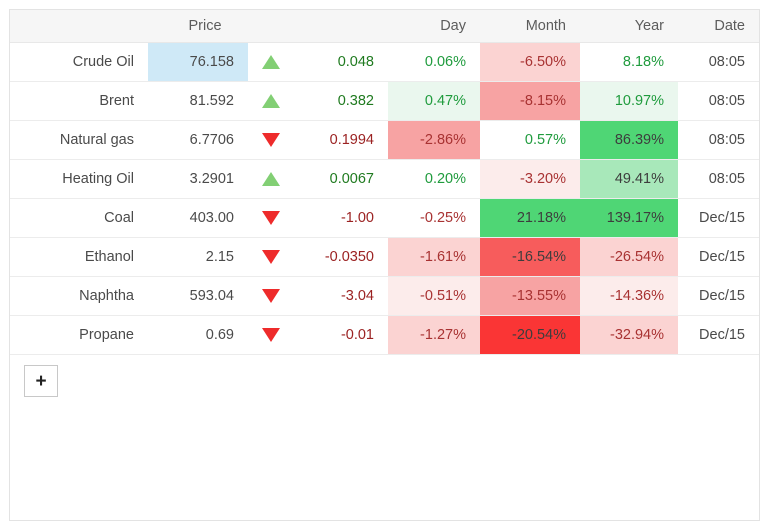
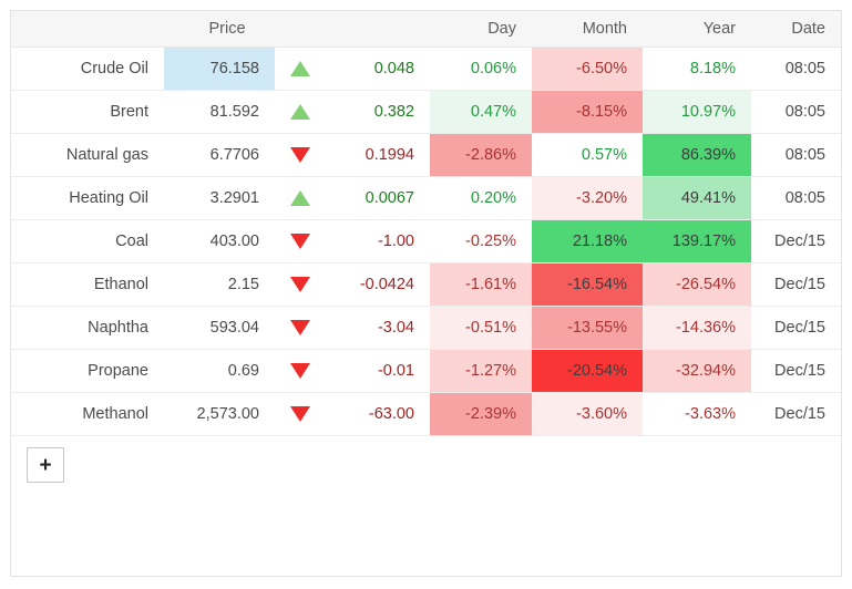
  	Price			Day	Month	Year	Date
  Crude Oil	76.158		0.048	0.06%	-6.50%	8.18%	08:05
  Brent	81.592		0.382	0.47%	-8.15%	10.97%	08:05
  Natural gas	6.7706		0.1994	-2.86%	0.57%	86.39%	08:05
  Heating Oil	3.2901		0.0067	0.20%	-3.20%	49.41%	08:05
  Coal	403.00		-1.00	-0.25%	21.18%	139.17%	Dec/15
- Ethanol	2.15		-0.0350	-1.61%	-16.54%	-26.54%	Dec/15
+ Ethanol	2.15		-0.0424	-1.61%	-16.54%	-26.54%	Dec/15
  Naphtha	593.04		-3.04	-0.51%	-13.55%	-14.36%	Dec/15
  Propane	0.69		-0.01	-1.27%	-20.54%	-32.94%	Dec/15
+ Methanol	2,573.00		-63.00	-2.39%	-3.60%	-3.63%	Dec/15
  +
